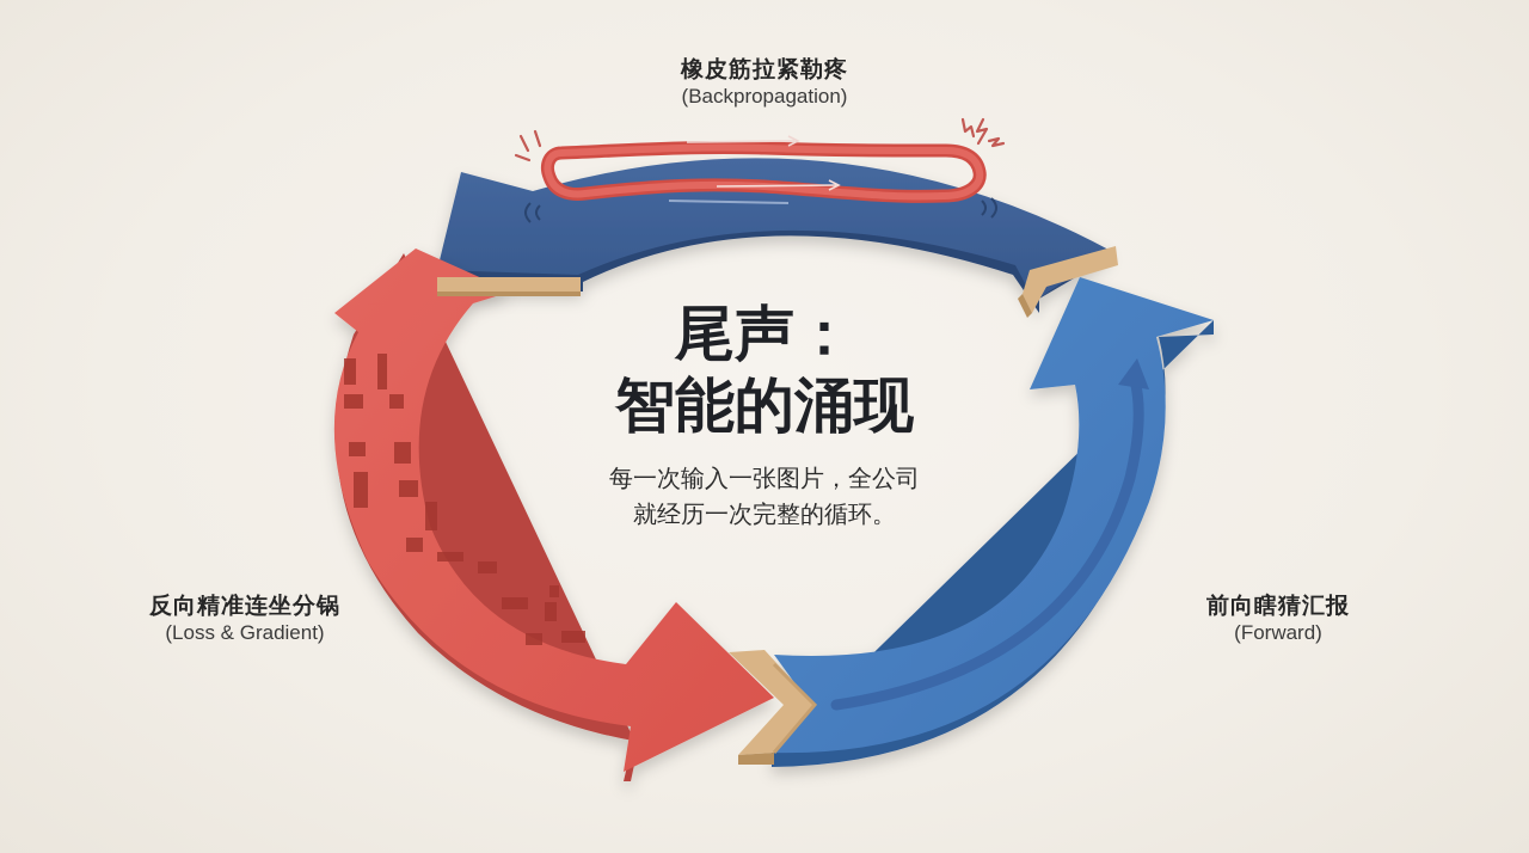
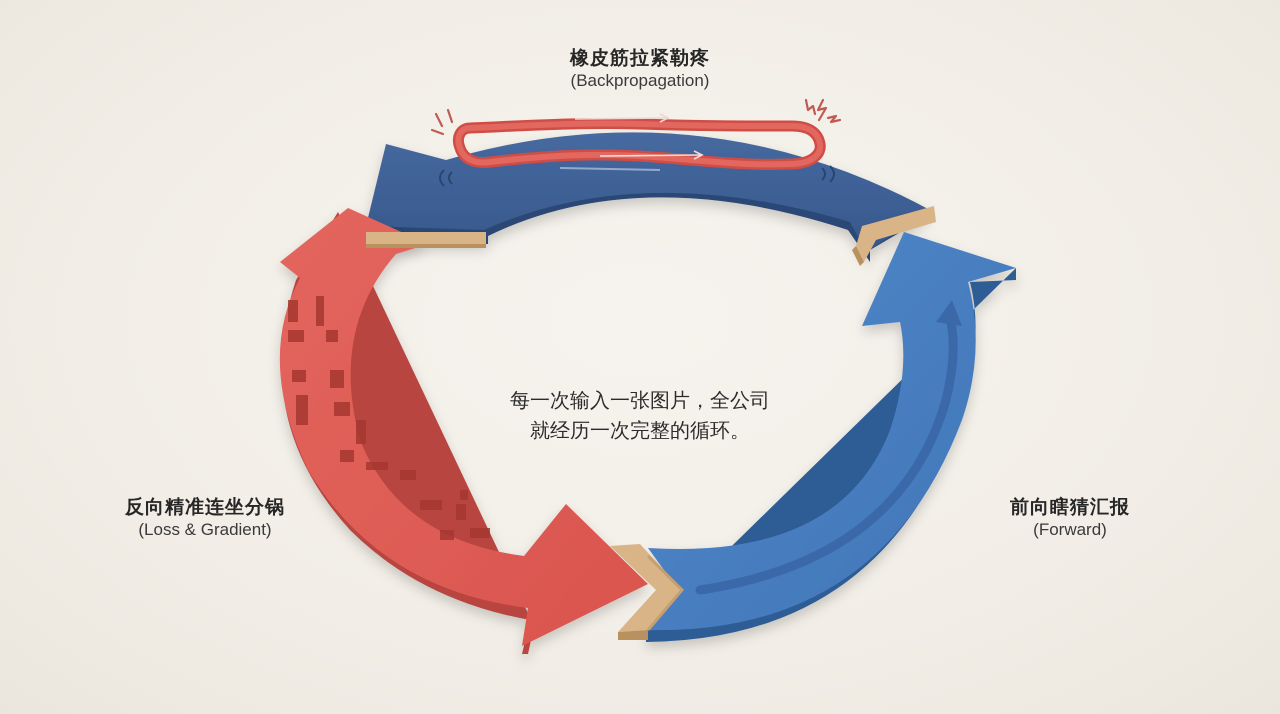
  橡皮筋拉紧勒疼
  (Backpropagation)
  反向精准连坐分锅
  (Loss & Gradient)
  前向瞎猜汇报
  (Forward)
- 尾声：
- 智能的涌现
  每一次输入一张图片，全公司
  就经历一次完整的循环。
